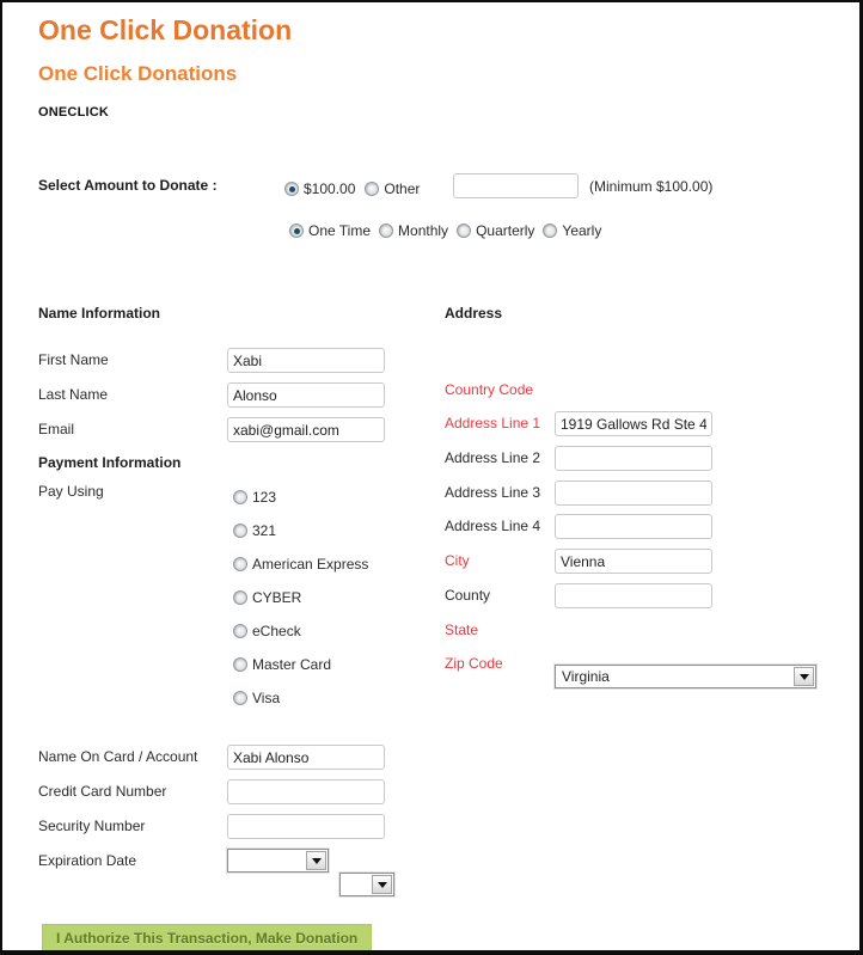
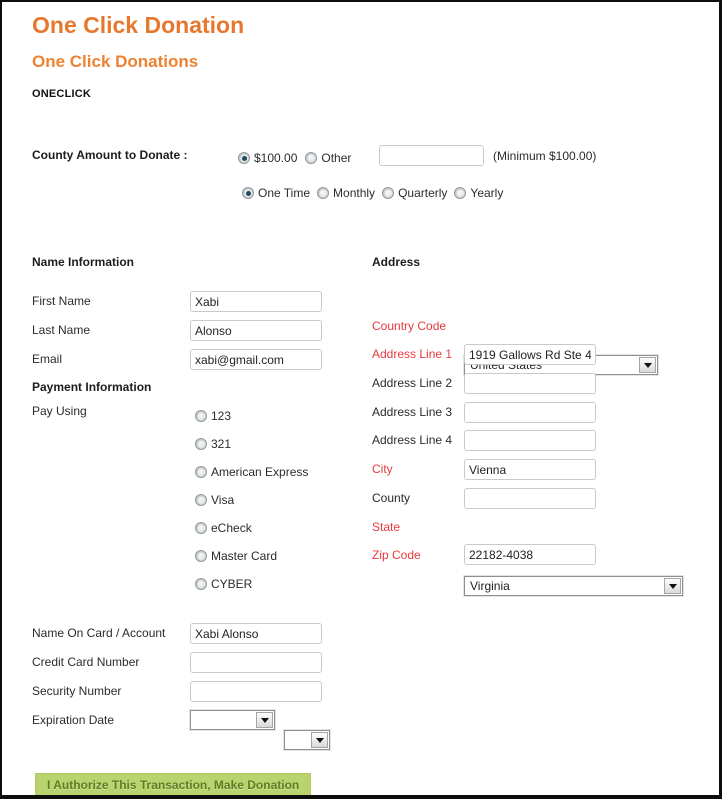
  One Click Donation
  One Click Donations
  ONECLICK
- Select Amount to Donate :
+ County Amount to Donate :
  $100.00
  Other
  (Minimum $100.00)
  One Time
  Monthly
  Quarterly
  Yearly
  Name Information
  First Name
  Xabi
  Last Name
  Alonso
  Email
  xabi@gmail.com
  Payment Information
  Pay Using
  123
  321
  American Express
- CYBER
+ Visa
  eCheck
  Master Card
- Visa
+ CYBER
  Name On Card / Account
  Xabi Alonso
  Credit Card Number
  Security Number
  Expiration Date
  Address
  Country Code
+ United States
  Address Line 1
  1919 Gallows Rd Ste 4
  Address Line 2
  Address Line 3
  Address Line 4
  City
  Vienna
  County
  State
  Virginia
  Zip Code
+ 22182-4038
  I Authorize This Transaction, Make Donation
